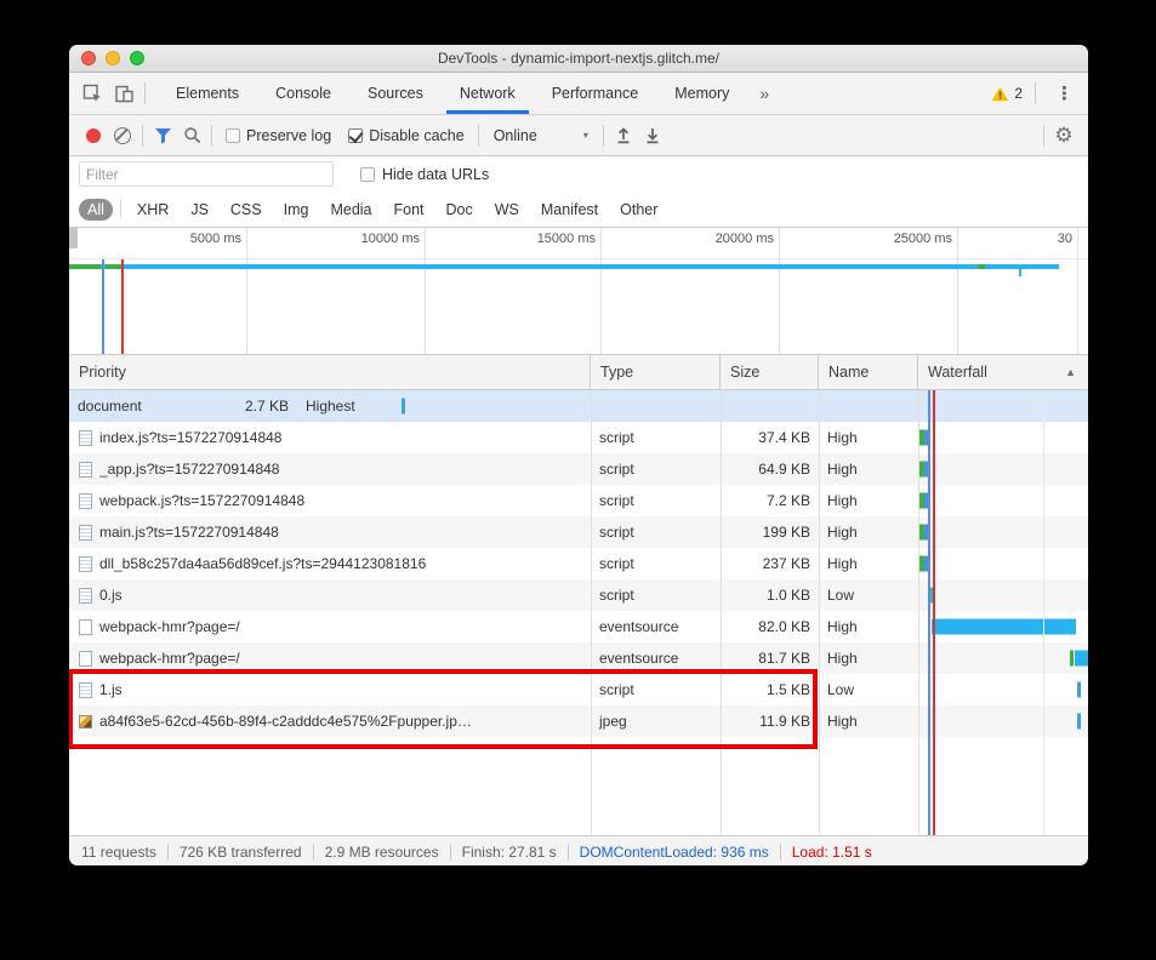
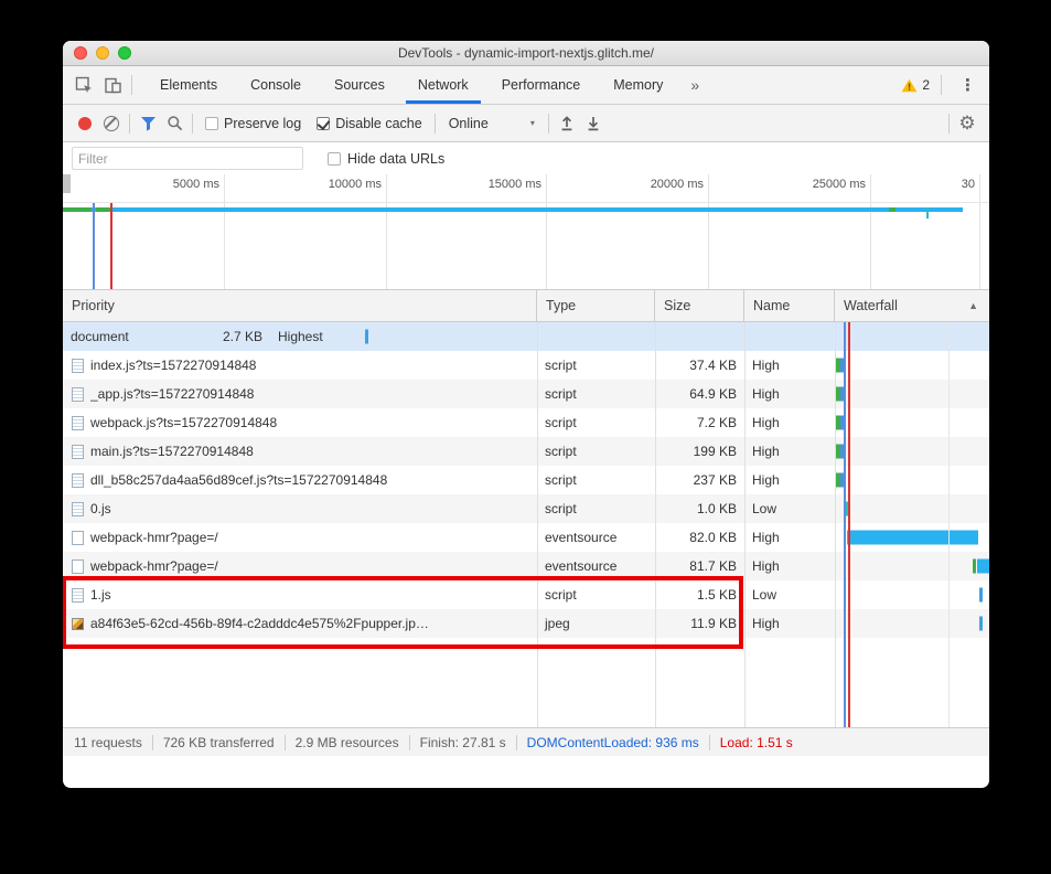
  DevTools - dynamic-import-nextjs.glitch.me/
  Elements
  Console
  Sources
  Network
  Performance
  Memory
  »
  2
  ⋮
  Preserve log
  Disable cache
  Online
  ▾
  ⚙
  Filter
  Hide data URLs
- All
- XHR
- JS
- CSS
- Img
- Media
- Font
- Doc
- WS
- Manifest
- Other
  5000 ms
  10000 ms
  15000 ms
  20000 ms
  25000 ms
  30
  Priority
  Type
  Size
  Name
  Waterfall
  ▲
  document
  2.7 KB
  Highest
  index.js?ts=1572270914848
  script
  37.4 KB
  High
  _app.js?ts=1572270914848
  script
  64.9 KB
  High
  webpack.js?ts=1572270914848
  script
  7.2 KB
  High
  main.js?ts=1572270914848
  script
  199 KB
  High
- dll_b58c257da4aa56d89cef.js?ts=2944123081816
+ dll_b58c257da4aa56d89cef.js?ts=1572270914848
  script
  237 KB
  High
  0.js
  script
  1.0 KB
  Low
  webpack-hmr?page=/
  eventsource
  82.0 KB
  High
  webpack-hmr?page=/
  eventsource
  81.7 KB
  High
  1.js
  script
  1.5 KB
  Low
  a84f63e5-62cd-456b-89f4-c2adddc4e575%2Fpupper.jp…
  jpeg
  11.9 KB
  High
  11 requests
  726 KB transferred
  2.9 MB resources
  Finish: 27.81 s
  DOMContentLoaded: 936 ms
  Load: 1.51 s
